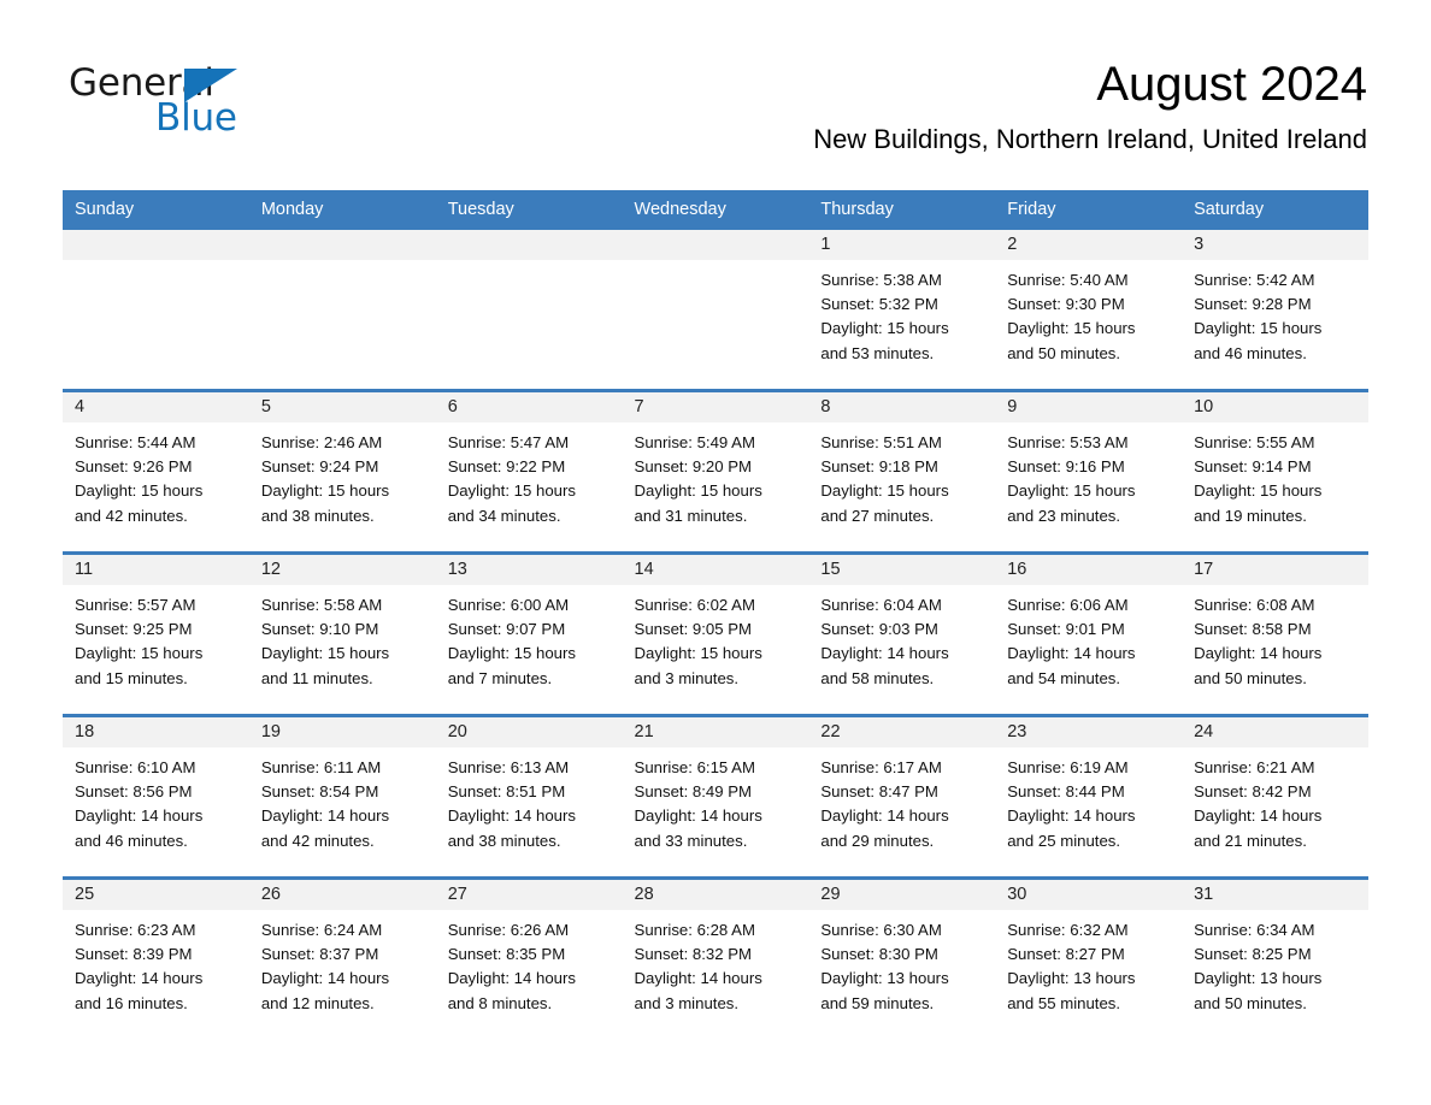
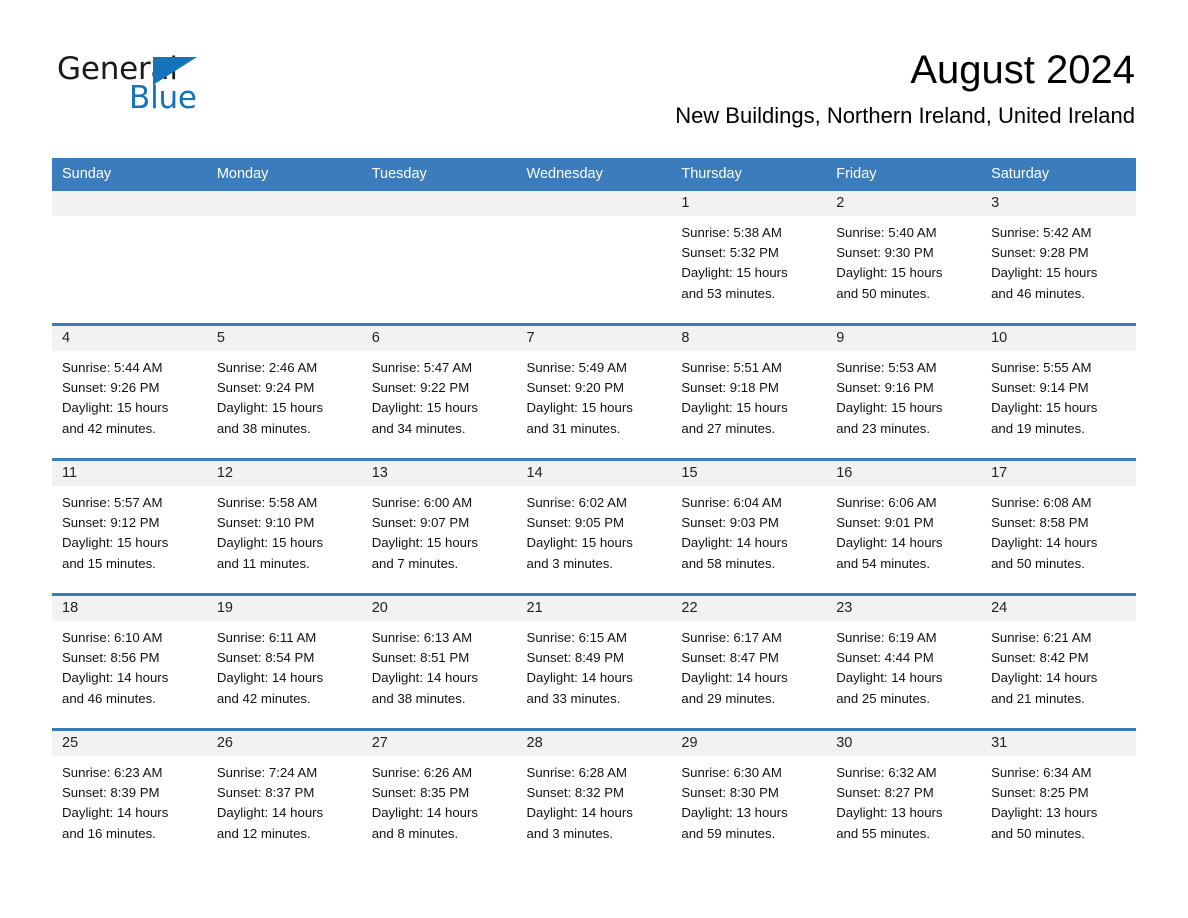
  General
  Blue
  August 2024
  New Buildings, Northern Ireland, United Ireland
  Sunday	Monday	Tuesday	Wednesday	Thursday	Friday	Saturday
  				1Sunrise: 5:38 AMSunset: 5:32 PMDaylight: 15 hoursand 53 minutes.	2Sunrise: 5:40 AMSunset: 9:30 PMDaylight: 15 hoursand 50 minutes.	3Sunrise: 5:42 AMSunset: 9:28 PMDaylight: 15 hoursand 46 minutes.
  4Sunrise: 5:44 AMSunset: 9:26 PMDaylight: 15 hoursand 42 minutes.	5Sunrise: 2:46 AMSunset: 9:24 PMDaylight: 15 hoursand 38 minutes.	6Sunrise: 5:47 AMSunset: 9:22 PMDaylight: 15 hoursand 34 minutes.	7Sunrise: 5:49 AMSunset: 9:20 PMDaylight: 15 hoursand 31 minutes.	8Sunrise: 5:51 AMSunset: 9:18 PMDaylight: 15 hoursand 27 minutes.	9Sunrise: 5:53 AMSunset: 9:16 PMDaylight: 15 hoursand 23 minutes.	10Sunrise: 5:55 AMSunset: 9:14 PMDaylight: 15 hoursand 19 minutes.
- 11Sunrise: 5:57 AMSunset: 9:25 PMDaylight: 15 hoursand 15 minutes.	12Sunrise: 5:58 AMSunset: 9:10 PMDaylight: 15 hoursand 11 minutes.	13Sunrise: 6:00 AMSunset: 9:07 PMDaylight: 15 hoursand 7 minutes.	14Sunrise: 6:02 AMSunset: 9:05 PMDaylight: 15 hoursand 3 minutes.	15Sunrise: 6:04 AMSunset: 9:03 PMDaylight: 14 hoursand 58 minutes.	16Sunrise: 6:06 AMSunset: 9:01 PMDaylight: 14 hoursand 54 minutes.	17Sunrise: 6:08 AMSunset: 8:58 PMDaylight: 14 hoursand 50 minutes.
+ 11Sunrise: 5:57 AMSunset: 9:12 PMDaylight: 15 hoursand 15 minutes.	12Sunrise: 5:58 AMSunset: 9:10 PMDaylight: 15 hoursand 11 minutes.	13Sunrise: 6:00 AMSunset: 9:07 PMDaylight: 15 hoursand 7 minutes.	14Sunrise: 6:02 AMSunset: 9:05 PMDaylight: 15 hoursand 3 minutes.	15Sunrise: 6:04 AMSunset: 9:03 PMDaylight: 14 hoursand 58 minutes.	16Sunrise: 6:06 AMSunset: 9:01 PMDaylight: 14 hoursand 54 minutes.	17Sunrise: 6:08 AMSunset: 8:58 PMDaylight: 14 hoursand 50 minutes.
- 18Sunrise: 6:10 AMSunset: 8:56 PMDaylight: 14 hoursand 46 minutes.	19Sunrise: 6:11 AMSunset: 8:54 PMDaylight: 14 hoursand 42 minutes.	20Sunrise: 6:13 AMSunset: 8:51 PMDaylight: 14 hoursand 38 minutes.	21Sunrise: 6:15 AMSunset: 8:49 PMDaylight: 14 hoursand 33 minutes.	22Sunrise: 6:17 AMSunset: 8:47 PMDaylight: 14 hoursand 29 minutes.	23Sunrise: 6:19 AMSunset: 8:44 PMDaylight: 14 hoursand 25 minutes.	24Sunrise: 6:21 AMSunset: 8:42 PMDaylight: 14 hoursand 21 minutes.
+ 18Sunrise: 6:10 AMSunset: 8:56 PMDaylight: 14 hoursand 46 minutes.	19Sunrise: 6:11 AMSunset: 8:54 PMDaylight: 14 hoursand 42 minutes.	20Sunrise: 6:13 AMSunset: 8:51 PMDaylight: 14 hoursand 38 minutes.	21Sunrise: 6:15 AMSunset: 8:49 PMDaylight: 14 hoursand 33 minutes.	22Sunrise: 6:17 AMSunset: 8:47 PMDaylight: 14 hoursand 29 minutes.	23Sunrise: 6:19 AMSunset: 4:44 PMDaylight: 14 hoursand 25 minutes.	24Sunrise: 6:21 AMSunset: 8:42 PMDaylight: 14 hoursand 21 minutes.
- 25Sunrise: 6:23 AMSunset: 8:39 PMDaylight: 14 hoursand 16 minutes.	26Sunrise: 6:24 AMSunset: 8:37 PMDaylight: 14 hoursand 12 minutes.	27Sunrise: 6:26 AMSunset: 8:35 PMDaylight: 14 hoursand 8 minutes.	28Sunrise: 6:28 AMSunset: 8:32 PMDaylight: 14 hoursand 3 minutes.	29Sunrise: 6:30 AMSunset: 8:30 PMDaylight: 13 hoursand 59 minutes.	30Sunrise: 6:32 AMSunset: 8:27 PMDaylight: 13 hoursand 55 minutes.	31Sunrise: 6:34 AMSunset: 8:25 PMDaylight: 13 hoursand 50 minutes.
+ 25Sunrise: 6:23 AMSunset: 8:39 PMDaylight: 14 hoursand 16 minutes.	26Sunrise: 7:24 AMSunset: 8:37 PMDaylight: 14 hoursand 12 minutes.	27Sunrise: 6:26 AMSunset: 8:35 PMDaylight: 14 hoursand 8 minutes.	28Sunrise: 6:28 AMSunset: 8:32 PMDaylight: 14 hoursand 3 minutes.	29Sunrise: 6:30 AMSunset: 8:30 PMDaylight: 13 hoursand 59 minutes.	30Sunrise: 6:32 AMSunset: 8:27 PMDaylight: 13 hoursand 55 minutes.	31Sunrise: 6:34 AMSunset: 8:25 PMDaylight: 13 hoursand 50 minutes.
